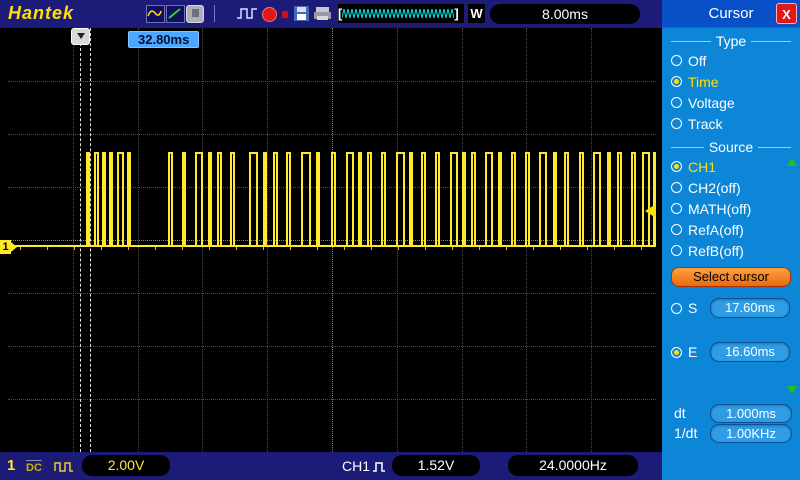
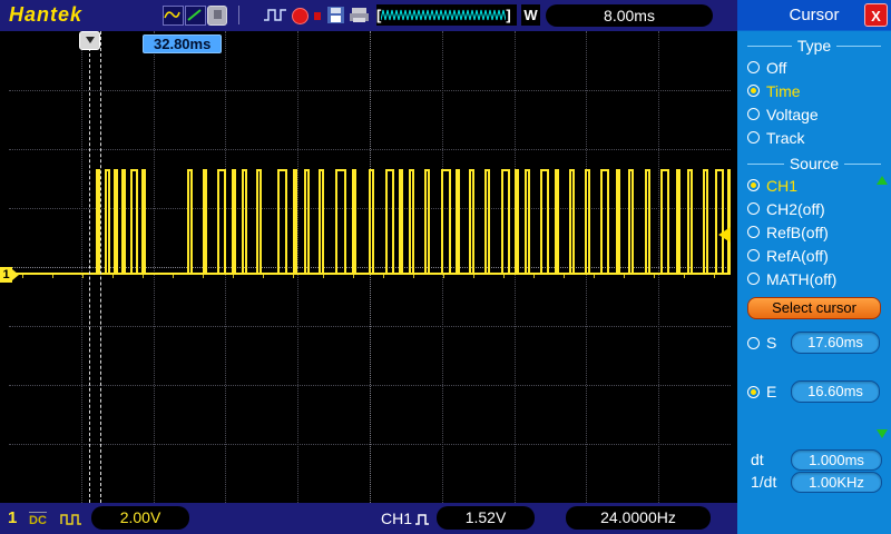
  Hantek
  [
  ]
  W
  8.00ms
  32.80ms
  1
  1
  DC
  2.00V
  CH1
  1.52V
  24.0000Hz
  Cursor
  X
  Type
  Off
  Time
  Voltage
  Track
  Source
  CH1
  CH2(off)
- MATH(off)
+ RefB(off)
  RefA(off)
- RefB(off)
+ MATH(off)
  Select cursor
  S
  17.60ms
  E
  16.60ms
  dt
  1.000ms
  1/dt
  1.00KHz
